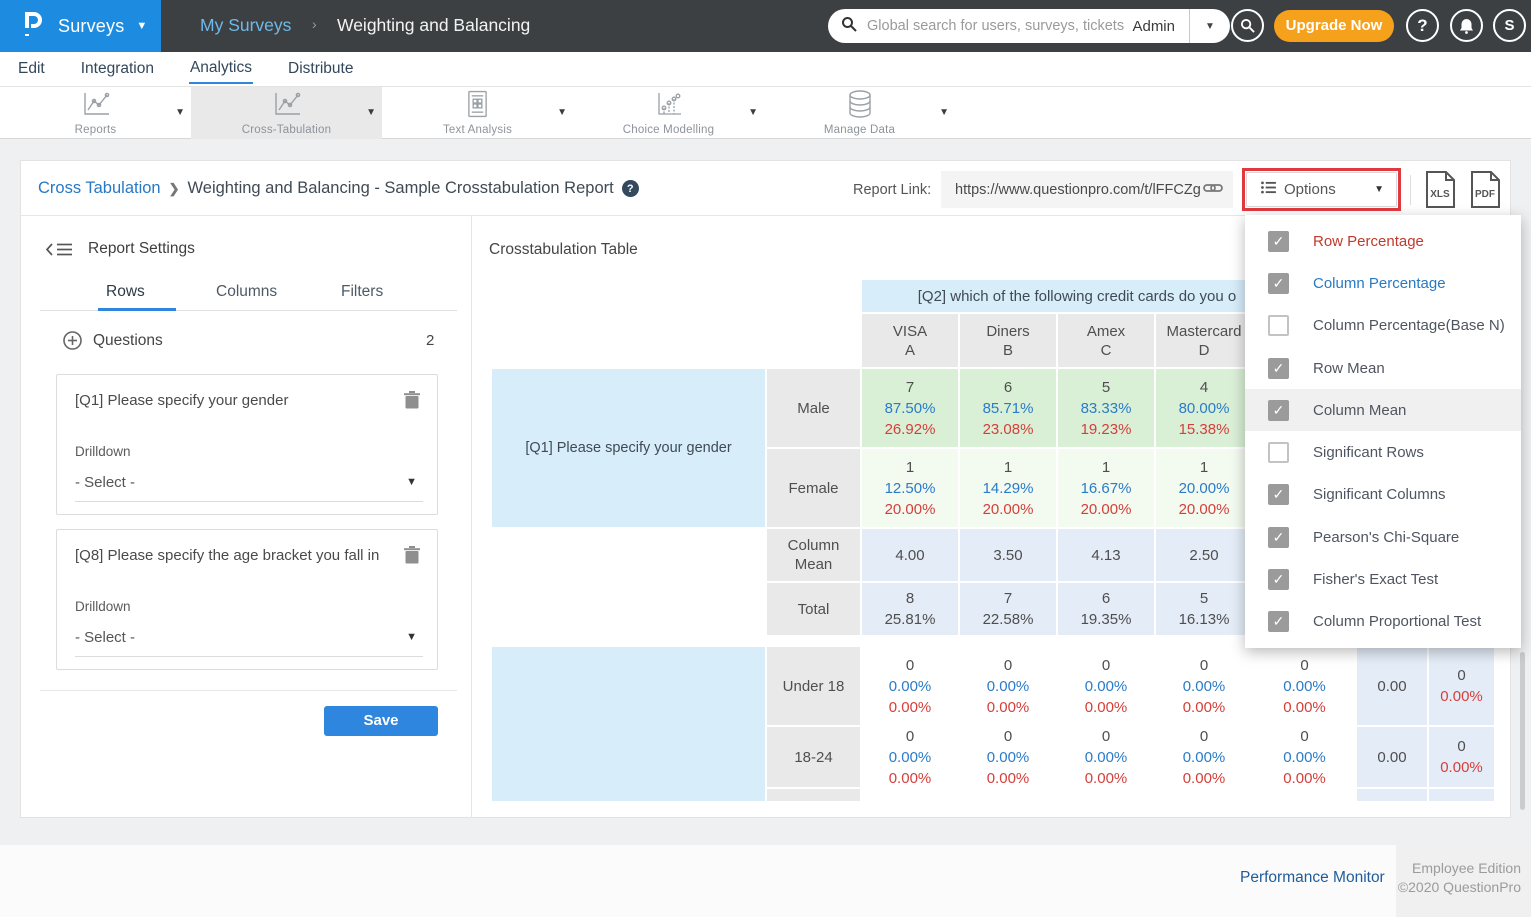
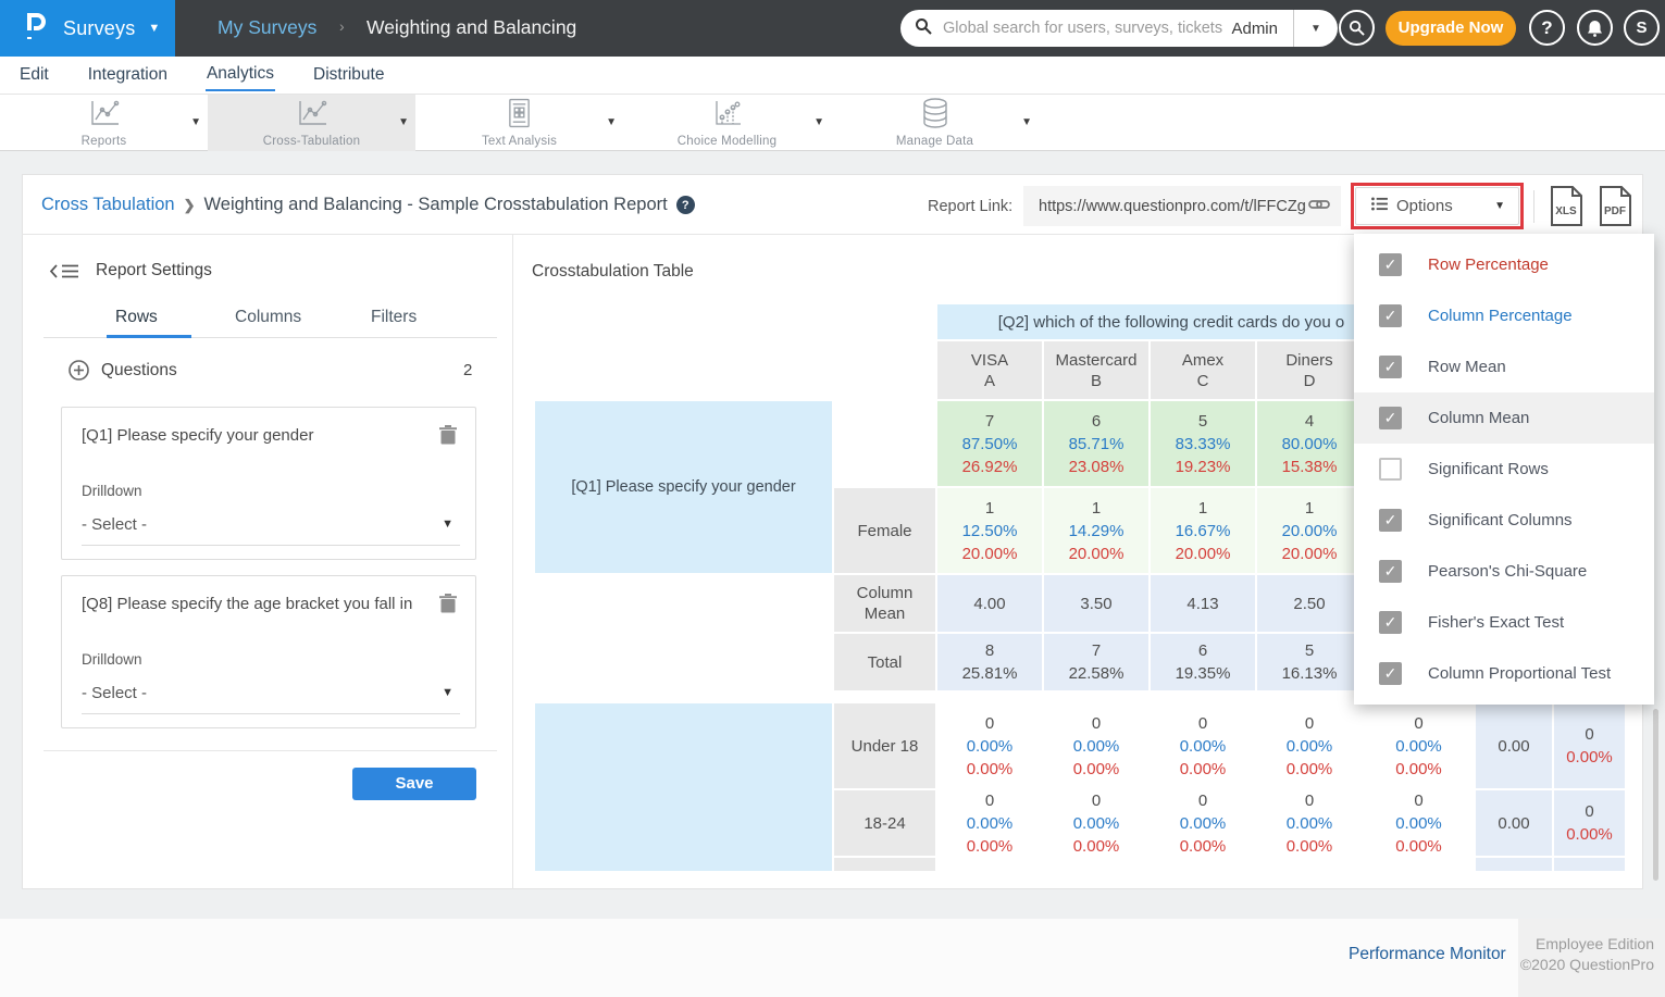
  Surveys
  ▼
  My Surveys
  ›
  Weighting and Balancing
  Global search for users, surveys, tickets
  Admin
  ▼
  Upgrade Now
  ?
  S
  Edit
  Integration
  Analytics
  Distribute
  Reports
  ▼
  Cross-Tabulation
  ▼
  Text Analysis
  ▼
  Choice Modelling
  ▼
  Manage Data
  ▼
  Cross Tabulation
  ❯
  Weighting and Balancing - Sample Crosstabulation Report
  ?
  Report Link:
  https://www.questionpro.com/t/lFFCZg
  Options
  ▼
  XLS
  PDF
  Report Settings
  Rows
  Columns
  Filters
  Questions
  2
  [Q1] Please specify your gender
  Drilldown
  - Select -
  ▼
  [Q8] Please specify the age bracket you fall in
  Drilldown
  - Select -
  ▼
  Save
  Crosstabulation Table
  [Q2] which of the following credit cards do you o
  VISA
  A
- Diners
+ Mastercard
  B
  Amex
  C
- Mastercard
+ Diners
  D
  [Q1] Please specify your gender
- Male
  7
  87.50%
  26.92%
  6
  85.71%
  23.08%
  5
  83.33%
  19.23%
  4
  80.00%
  15.38%
  Female
  1
  12.50%
  20.00%
  1
  14.29%
  20.00%
  1
  16.67%
  20.00%
  1
  20.00%
  20.00%
  Column Mean
  4.00
  3.50
  4.13
  2.50
  Total
  8
  25.81%
  7
  22.58%
  6
  19.35%
  5
  16.13%
  Under 18
  0
  0.00%
  0.00%
  0
  0.00%
  0.00%
  0
  0.00%
  0.00%
  0
  0.00%
  0.00%
  0
  0.00%
  0.00%
  0.00
  0
  0.00%
  18-24
  0
  0.00%
  0.00%
  0
  0.00%
  0.00%
  0
  0.00%
  0.00%
  0
  0.00%
  0.00%
  0
  0.00%
  0.00%
  0.00
  0
  0.00%
  ✓
  Row Percentage
  ✓
  Column Percentage
- Column Percentage(Base N)
  ✓
  Row Mean
  ✓
  Column Mean
  Significant Rows
  ✓
  Significant Columns
  ✓
  Pearson's Chi-Square
  ✓
  Fisher's Exact Test
  ✓
  Column Proportional Test
  Performance Monitor
  Employee Edition
  ©2020 QuestionPro
